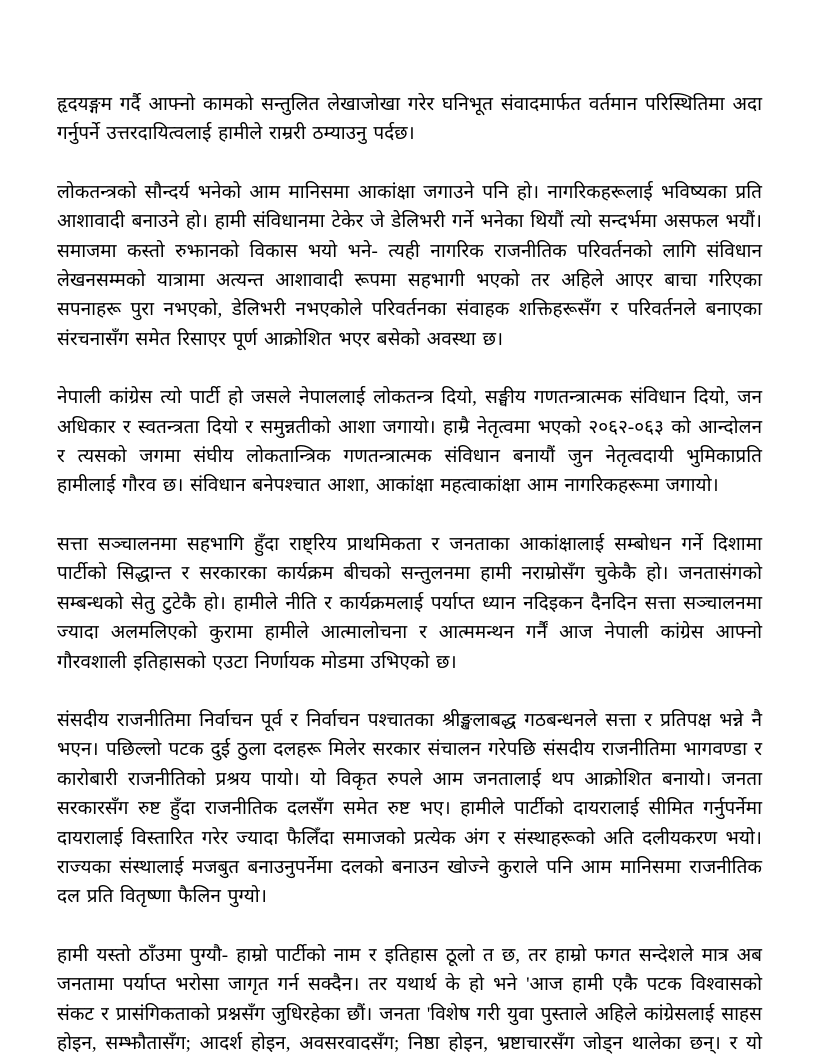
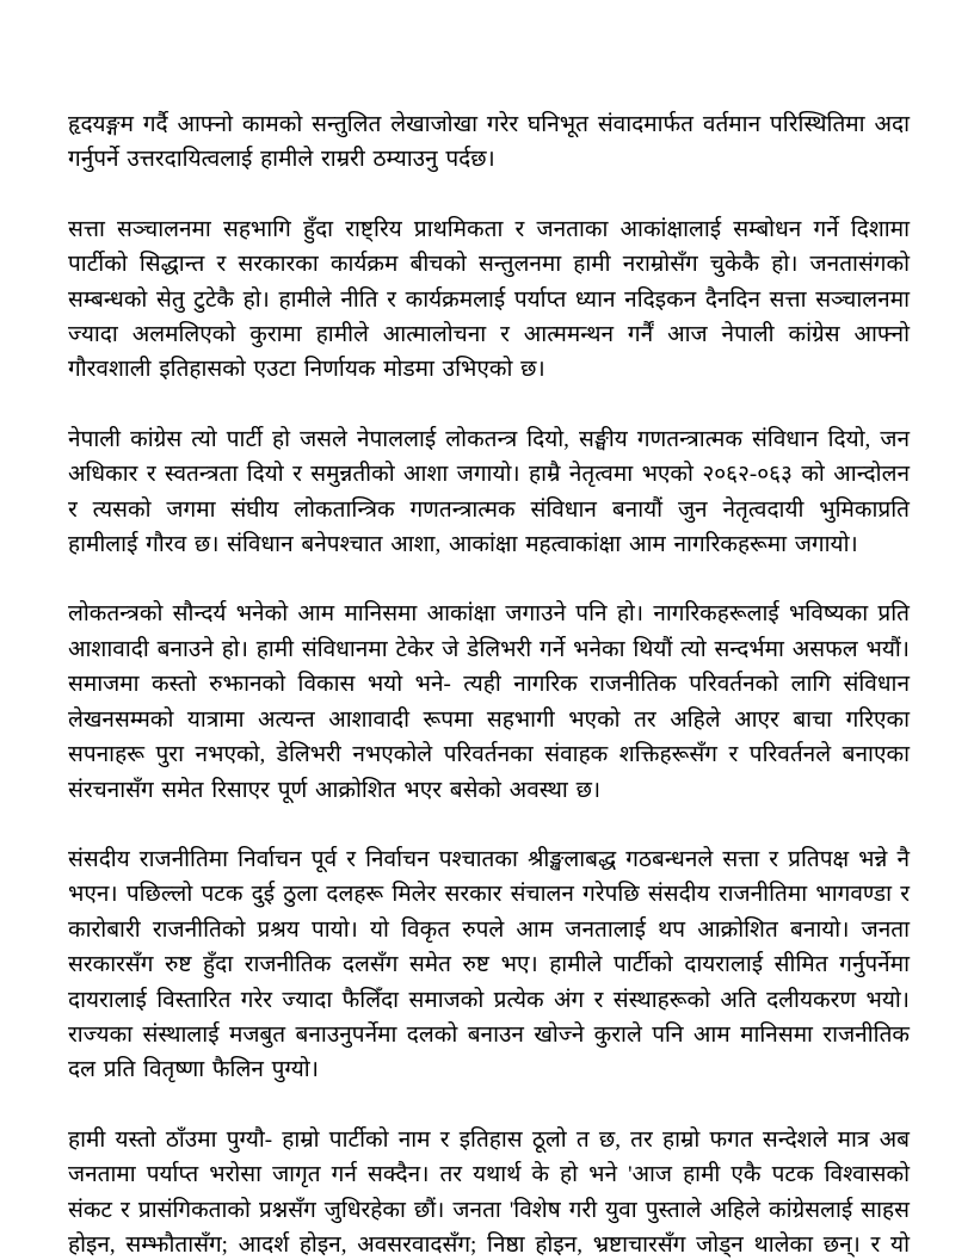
  हृदयङ्गम गर्दै आफ्नो कामको सन्तुलित लेखाजोखा गरेर घनिभूत संवादमार्फत वर्तमान परिस्थितिमा अदा गर्नुपर्ने उत्तरदायित्वलाई हामीले राम्ररी ठम्याउनु पर्दछ।
- लोकतन्त्रको सौन्दर्य भनेको आम मानिसमा आकांक्षा जगाउने पनि हो। नागरिकहरूलाई भविष्यका प्रति आशावादी बनाउने हो। हामी संविधानमा टेकेर जे डेलिभरी गर्ने भनेका थियौं त्यो सन्दर्भमा असफल भयौं। समाजमा कस्तो रुझानको विकास भयो भने- त्यही नागरिक राजनीतिक परिवर्तनको लागि संविधान लेखनसम्मको यात्रामा अत्यन्त आशावादी रूपमा सहभागी भएको तर अहिले आएर बाचा गरिएका सपनाहरू पुरा नभएको, डेलिभरी नभएकोले परिवर्तनका संवाहक शक्तिहरूसँग र परिवर्तनले बनाएका संरचनासँग समेत रिसाएर पूर्ण आक्रोशित भएर बसेको अवस्था छ।
+ सत्ता सञ्चालनमा सहभागि हुँदा राष्ट्रिय प्राथमिकता र जनताका आकांक्षालाई सम्बोधन गर्ने दिशामा पार्टीको सिद्धान्त र सरकारका कार्यक्रम बीचको सन्तुलनमा हामी नराम्रोसँग चुकेकै हो। जनतासंगको सम्बन्धको सेतु टुटेकै हो। हामीले नीति र कार्यक्रमलाई पर्याप्त ध्यान नदिइकन दैनदिन सत्ता सञ्चालनमा ज्यादा अलमलिएको कुरामा हामीले आत्मालोचना र आत्ममन्थन गर्नैं आज नेपाली कांग्रेस आफ्नो गौरवशाली इतिहासको एउटा निर्णायक मोडमा उभिएको छ।
  नेपाली कांग्रेस त्यो पार्टी हो जसले नेपाललाई लोकतन्त्र दियो, सङ्घीय गणतन्त्रात्मक संविधान दियो, जन अधिकार र स्वतन्त्रता दियो र समुन्नतीको आशा जगायो। हाम्रै नेतृत्वमा भएको २०६२-०६३ को आन्दोलन र त्यसको जगमा संघीय लोकतान्त्रिक गणतन्त्रात्मक संविधान बनायौं जुन नेतृत्वदायी भुमिकाप्रति हामीलाई गौरव छ। संविधान बनेपश्चात आशा, आकांक्षा महत्वाकांक्षा आम नागरिकहरूमा जगायो।
- सत्ता सञ्चालनमा सहभागि हुँदा राष्ट्रिय प्राथमिकता र जनताका आकांक्षालाई सम्बोधन गर्ने दिशामा पार्टीको सिद्धान्त र सरकारका कार्यक्रम बीचको सन्तुलनमा हामी नराम्रोसँग चुकेकै हो। जनतासंगको सम्बन्धको सेतु टुटेकै हो। हामीले नीति र कार्यक्रमलाई पर्याप्त ध्यान नदिइकन दैनदिन सत्ता सञ्चालनमा ज्यादा अलमलिएको कुरामा हामीले आत्मालोचना र आत्ममन्थन गर्नैं आज नेपाली कांग्रेस आफ्नो गौरवशाली इतिहासको एउटा निर्णायक मोडमा उभिएको छ।
+ लोकतन्त्रको सौन्दर्य भनेको आम मानिसमा आकांक्षा जगाउने पनि हो। नागरिकहरूलाई भविष्यका प्रति आशावादी बनाउने हो। हामी संविधानमा टेकेर जे डेलिभरी गर्ने भनेका थियौं त्यो सन्दर्भमा असफल भयौं। समाजमा कस्तो रुझानको विकास भयो भने- त्यही नागरिक राजनीतिक परिवर्तनको लागि संविधान लेखनसम्मको यात्रामा अत्यन्त आशावादी रूपमा सहभागी भएको तर अहिले आएर बाचा गरिएका सपनाहरू पुरा नभएको, डेलिभरी नभएकोले परिवर्तनका संवाहक शक्तिहरूसँग र परिवर्तनले बनाएका संरचनासँग समेत रिसाएर पूर्ण आक्रोशित भएर बसेको अवस्था छ।
  संसदीय राजनीतिमा निर्वाचन पूर्व र निर्वाचन पश्चातका श्रीङ्खलाबद्ध गठबन्धनले सत्ता र प्रतिपक्ष भन्ने नै भएन। पछिल्लो पटक दुई ठुला दलहरू मिलेर सरकार संचालन गरेपछि संसदीय राजनीतिमा भागवण्डा र कारोबारी राजनीतिको प्रश्रय पायो। यो विकृत रुपले आम जनतालाई थप आक्रोशित बनायो। जनता सरकारसँग रुष्ट हुँदा राजनीतिक दलसँग समेत रुष्ट भए। हामीले पार्टीको दायरालाई सीमित गर्नुपर्नेमा दायरालाई विस्तारित गरेर ज्यादा फैलिँदा समाजको प्रत्येक अंग र संस्थाहरूको अति दलीयकरण भयो। राज्यका संस्थालाई मजबुत बनाउनुपर्नेमा दलको बनाउन खोज्ने कुराले पनि आम मानिसमा राजनीतिक दल प्रति वितृष्णा फैलिन पुग्यो।
  हामी यस्तो ठाँउमा पुग्यौ- हाम्रो पार्टीको नाम र इतिहास ठूलो त छ, तर हाम्रो फगत सन्देशले मात्र अब जनतामा पर्याप्त भरोसा जागृत गर्न सक्दैन। तर यथार्थ के हो भने 'आज हामी एकै पटक विश्वासको संकट र प्रासंगिकताको प्रश्नसँग जुधिरहेका छौं। जनता 'विशेष गरी युवा पुस्ताले अहिले कांग्रेसलाई साहस होइन, सम्झौतासँग; आदर्श होइन, अवसरवादसँग; निष्ठा होइन, भ्रष्टाचारसँग जोड्न थालेका छन्। र यो
